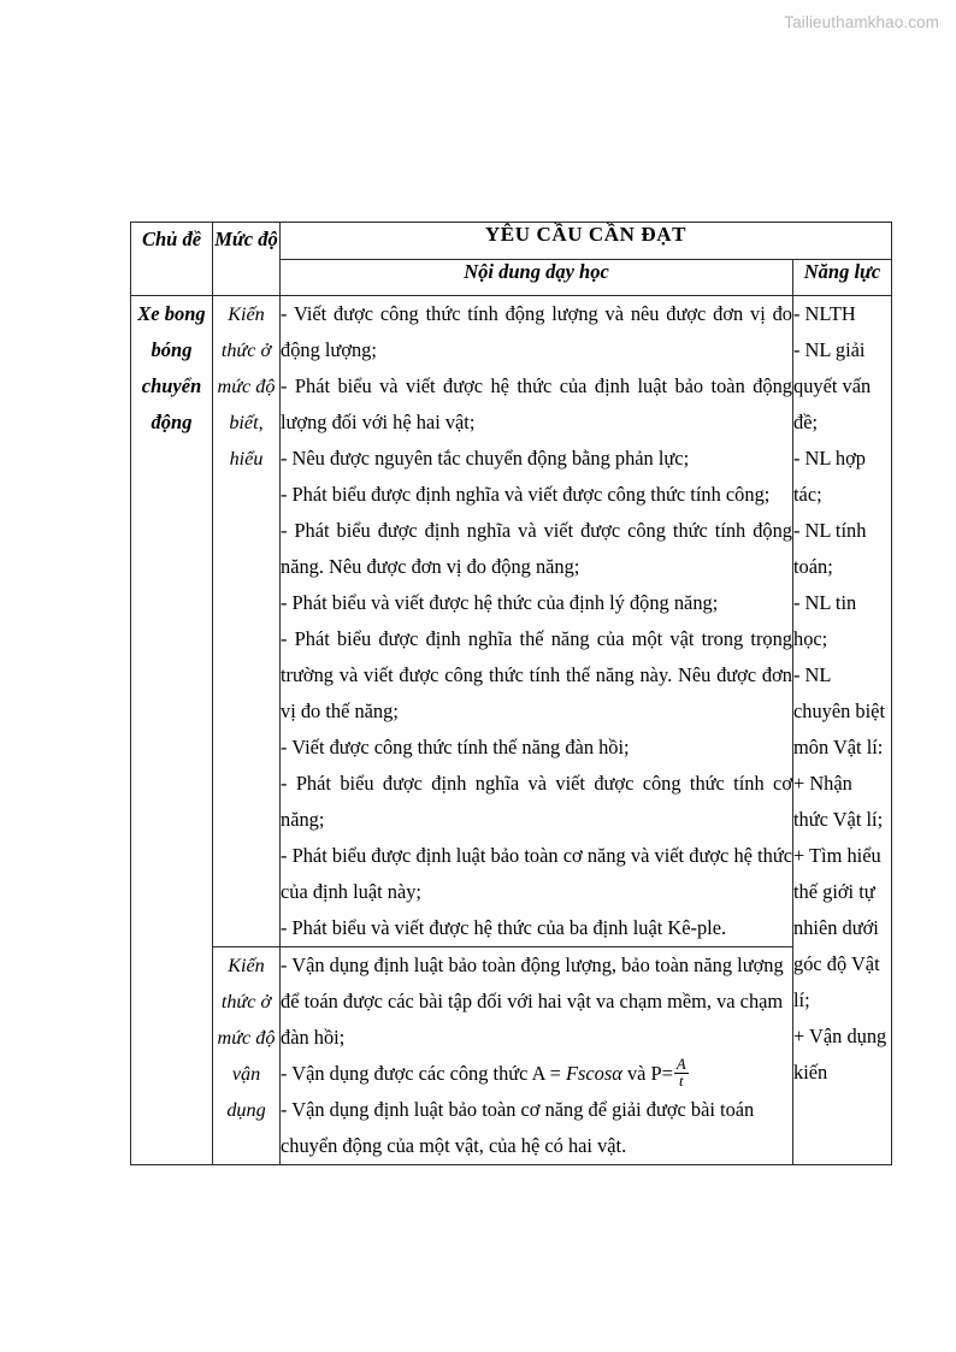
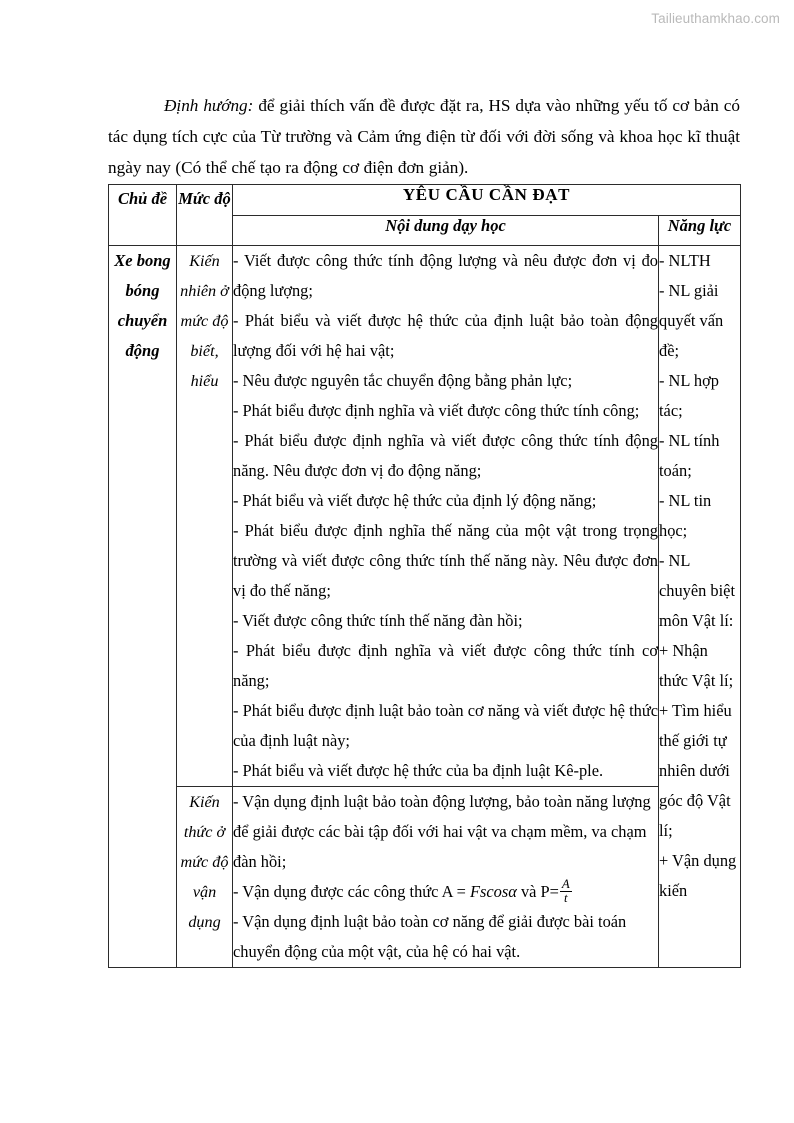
  Tailieuthamkhao.com
+ Định hướng: để giải thích vấn đề được đặt ra, HS dựa vào những yếu tố cơ bản có tác dụng tích cực của Từ trường và Cảm ứng điện từ đối với đời sống và khoa học kĩ thuật ngày nay (Có thể chế tạo ra động cơ điện đơn giản).
  Chủ đề	Mức độ	YÊU CẦU CẦN ĐẠT
  Nội dung dạy học	Năng lực
- Xe bong bóng chuyển động	Kiến thức ở mức độ biết, hiểu	- Viết được công thức tính động lượng và nêu được đơn vị đo động lượng; - Phát biểu và viết được hệ thức của định luật bảo toàn động lượng đối với hệ hai vật; - Nêu được nguyên tắc chuyển động bằng phản lực; - Phát biểu được định nghĩa và viết được công thức tính công; - Phát biểu được định nghĩa và viết được công thức tính động năng. Nêu được đơn vị đo động năng; - Phát biểu và viết được hệ thức của định lý động năng; - Phát biểu được định nghĩa thế năng của một vật trong trọng trường và viết được công thức tính thế năng này. Nêu được đơn vị đo thế năng; - Viết được công thức tính thế năng đàn hồi; - Phát biểu được định nghĩa và viết được công thức tính cơ năng; - Phát biểu được định luật bảo toàn cơ năng và viết được hệ thức của định luật này; - Phát biểu và viết được hệ thức của ba định luật Kê-ple.	- NLTH - NL giải quyết vấn đề; - NL hợp tác; - NL tính toán; - NL tin học; - NL chuyên biệt môn Vật lí: + Nhận thức Vật lí; + Tìm hiểu thế giới tự nhiên dưới góc độ Vật lí; + Vận dụng kiến
+ Xe bong bóng chuyển động	Kiến nhiên ở mức độ biết, hiểu	- Viết được công thức tính động lượng và nêu được đơn vị đo động lượng; - Phát biểu và viết được hệ thức của định luật bảo toàn động lượng đối với hệ hai vật; - Nêu được nguyên tắc chuyển động bằng phản lực; - Phát biểu được định nghĩa và viết được công thức tính công; - Phát biểu được định nghĩa và viết được công thức tính động năng. Nêu được đơn vị đo động năng; - Phát biểu và viết được hệ thức của định lý động năng; - Phát biểu được định nghĩa thế năng của một vật trong trọng trường và viết được công thức tính thế năng này. Nêu được đơn vị đo thế năng; - Viết được công thức tính thế năng đàn hồi; - Phát biểu được định nghĩa và viết được công thức tính cơ năng; - Phát biểu được định luật bảo toàn cơ năng và viết được hệ thức của định luật này; - Phát biểu và viết được hệ thức của ba định luật Kê-ple.	- NLTH - NL giải quyết vấn đề; - NL hợp tác; - NL tính toán; - NL tin học; - NL chuyên biệt môn Vật lí: + Nhận thức Vật lí; + Tìm hiểu thế giới tự nhiên dưới góc độ Vật lí; + Vận dụng kiến
- Kiến thức ở mức độ vận dụng	- Vận dụng định luật bảo toàn động lượng, bảo toàn năng lượng để toán được các bài tập đối với hai vật va chạm mềm, va chạm đàn hồi; - Vận dụng được các công thức A = Fscosα và P= At - Vận dụng định luật bảo toàn cơ năng để giải được bài toán chuyển động của một vật, của hệ có hai vật.
+ Kiến thức ở mức độ vận dụng	- Vận dụng định luật bảo toàn động lượng, bảo toàn năng lượng để giải được các bài tập đối với hai vật va chạm mềm, va chạm đàn hồi; - Vận dụng được các công thức A = Fscosα và P= At - Vận dụng định luật bảo toàn cơ năng để giải được bài toán chuyển động của một vật, của hệ có hai vật.
